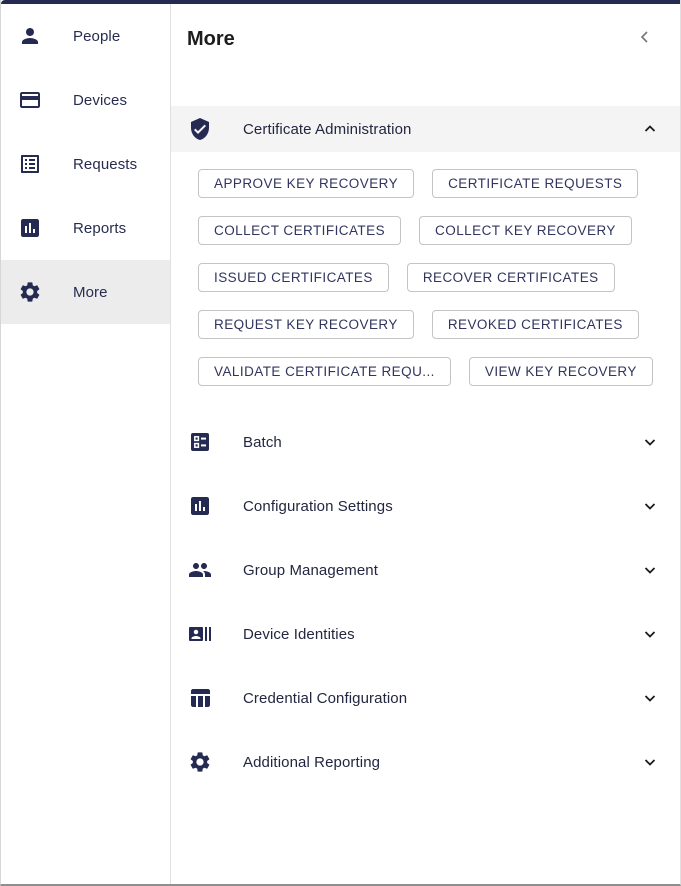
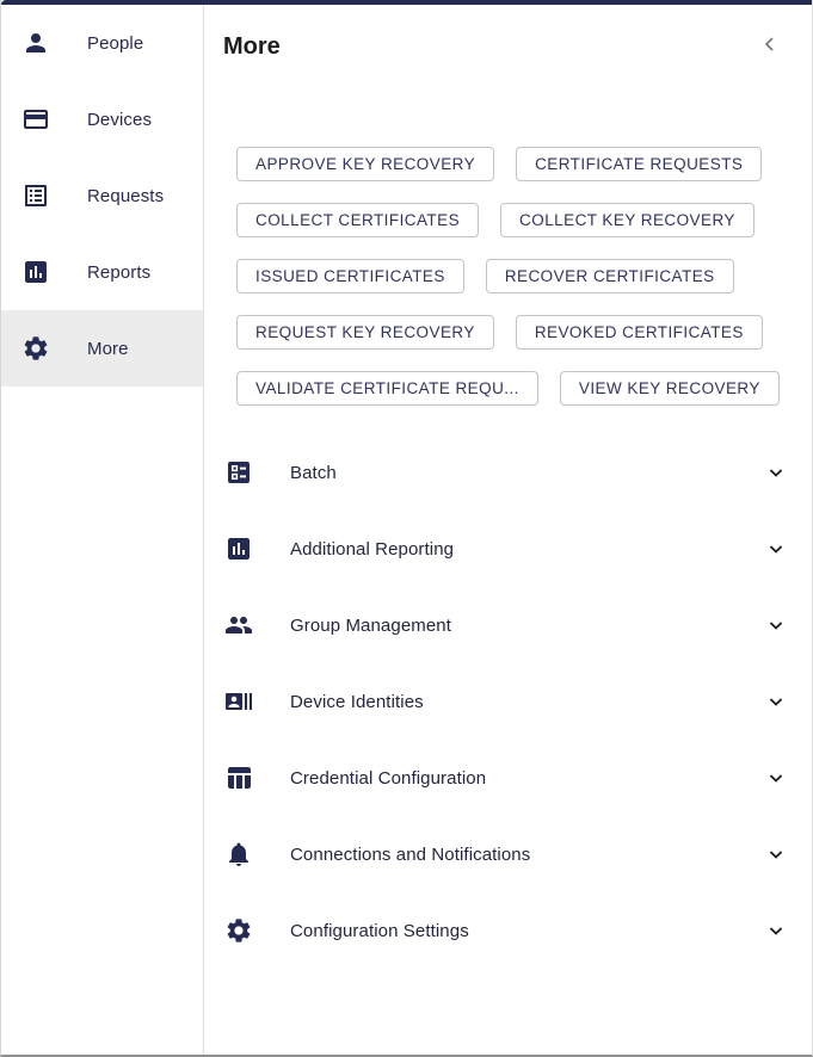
  People
  Devices
  Requests
  Reports
  More
  More
- Certificate Administration
  APPROVE KEY RECOVERY
  CERTIFICATE REQUESTS
  COLLECT CERTIFICATES
  COLLECT KEY RECOVERY
  ISSUED CERTIFICATES
  RECOVER CERTIFICATES
  REQUEST KEY RECOVERY
  REVOKED CERTIFICATES
  VALIDATE CERTIFICATE REQU...
  VIEW KEY RECOVERY
  Batch
- Configuration Settings
+ Additional Reporting
  Group Management
  Device Identities
  Credential Configuration
+ Connections and Notifications
- Additional Reporting
+ Configuration Settings
